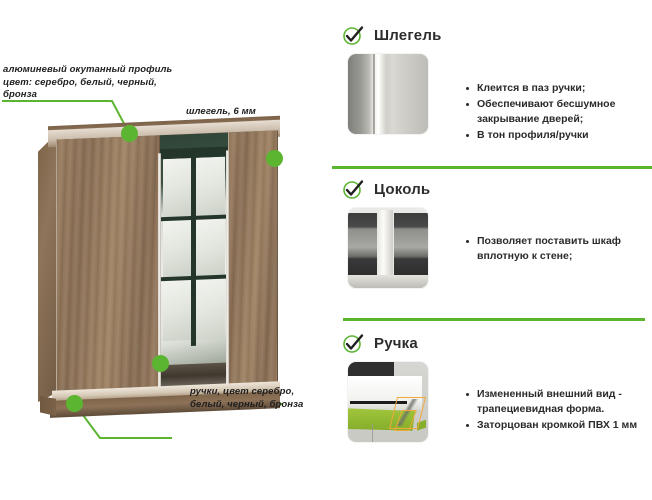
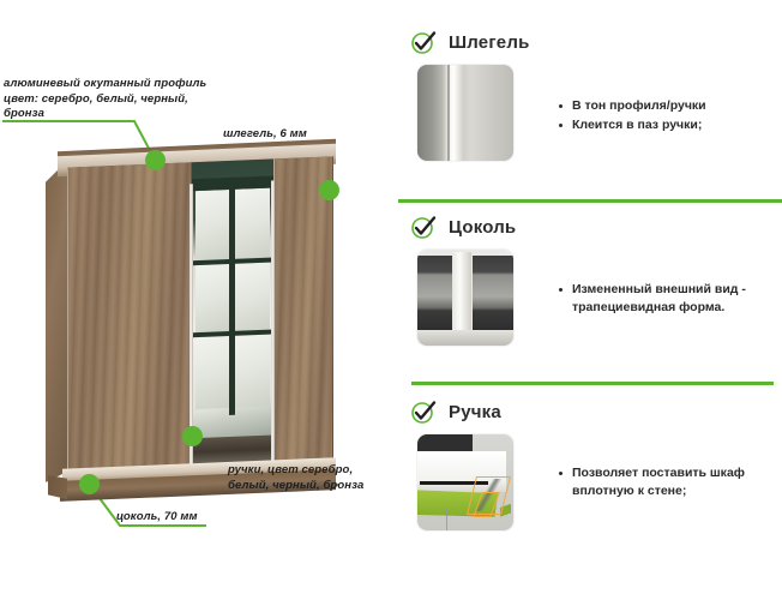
  алюминевый окутанный профиль
  цвет: серебро, белый, черный, бронза
  шлегель, 6 мм
  ручки, цвет серебро,
  белый, черный, бронза
+ цоколь, 70 мм
  Шлегель
- Клеится в паз ручки;
+ В тон профиля/ручки
- Обеспечивают бесшумное закрывание дверей;
- В тон профиля/ручки
+ Клеится в паз ручки;
  Цоколь
- Позволяет поставить шкаф вплотную к стене;
+ Измененный внешний вид - трапециевидная форма.
  Ручка
- Измененный внешний вид - трапециевидная форма.
+ Позволяет поставить шкаф вплотную к стене;
- Заторцован кромкой ПВХ 1 мм
